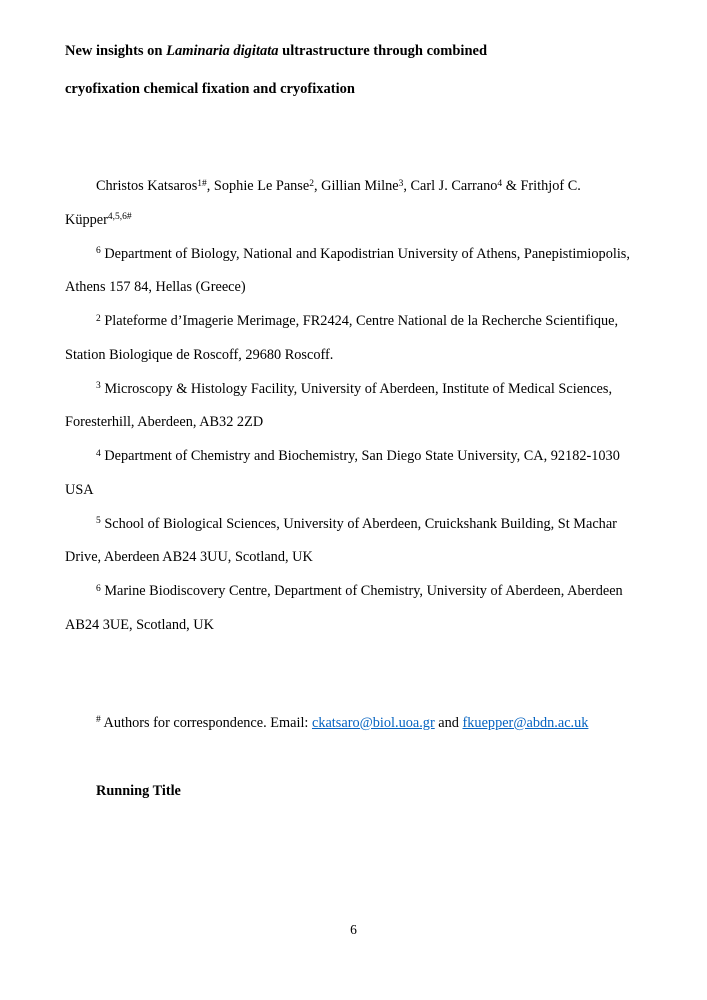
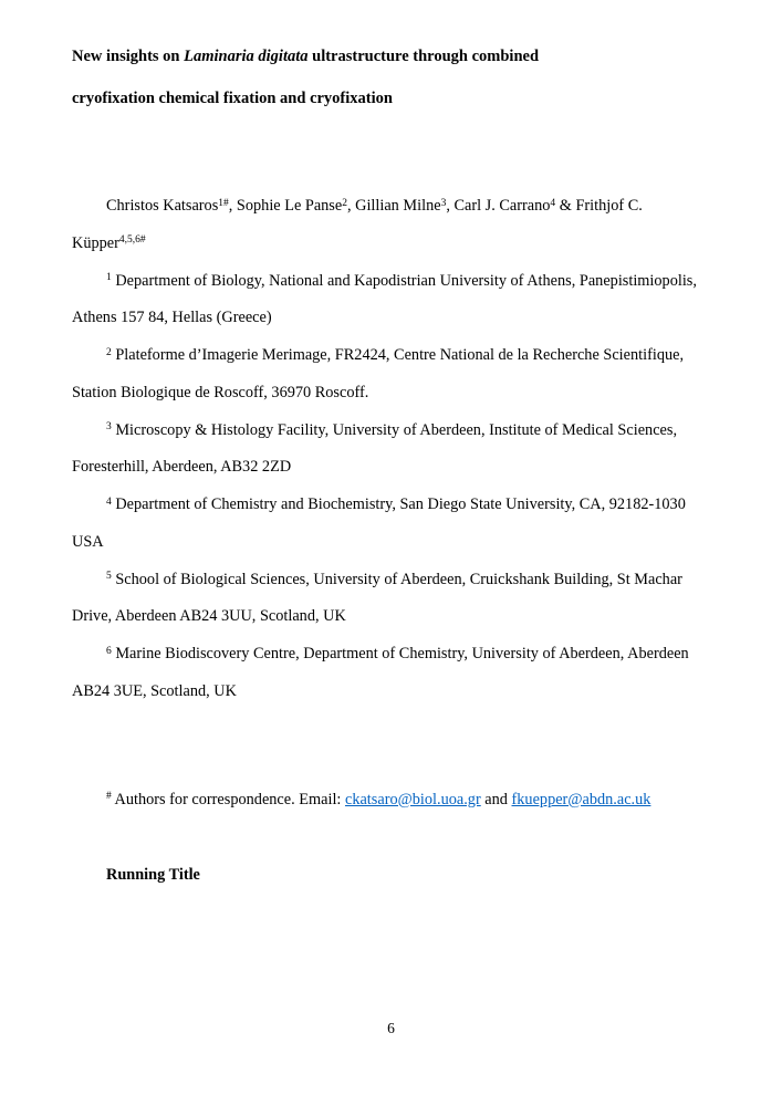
  New insights on Laminaria digitata ultrastructure through combined
  cryofixation chemical fixation and cryofixation
  Christos Katsaros1#, Sophie Le Panse2, Gillian Milne3, Carl J. Carrano4 & Frithjof C. Küpper4,5,6#
- 6 Department of Biology, National and Kapodistrian University of Athens, Panepistimiopolis, Athens 157 84, Hellas (Greece)
+ 1 Department of Biology, National and Kapodistrian University of Athens, Panepistimiopolis, Athens 157 84, Hellas (Greece)
- 2 Plateforme d’Imagerie Merimage, FR2424, Centre National de la Recherche Scientifique, Station Biologique de Roscoff, 29680 Roscoff.
+ 2 Plateforme d’Imagerie Merimage, FR2424, Centre National de la Recherche Scientifique, Station Biologique de Roscoff, 36970 Roscoff.
  3 Microscopy & Histology Facility, University of Aberdeen, Institute of Medical Sciences, Foresterhill, Aberdeen, AB32 2ZD
  4 Department of Chemistry and Biochemistry, San Diego State University, CA, 92182-1030 USA
  5 School of Biological Sciences, University of Aberdeen, Cruickshank Building, St Machar Drive, Aberdeen AB24 3UU, Scotland, UK
  6 Marine Biodiscovery Centre, Department of Chemistry, University of Aberdeen, Aberdeen AB24 3UE, Scotland, UK
  # Authors for correspondence. Email: ckatsaro@biol.uoa.gr and fkuepper@abdn.ac.uk
  Running Title
  6
